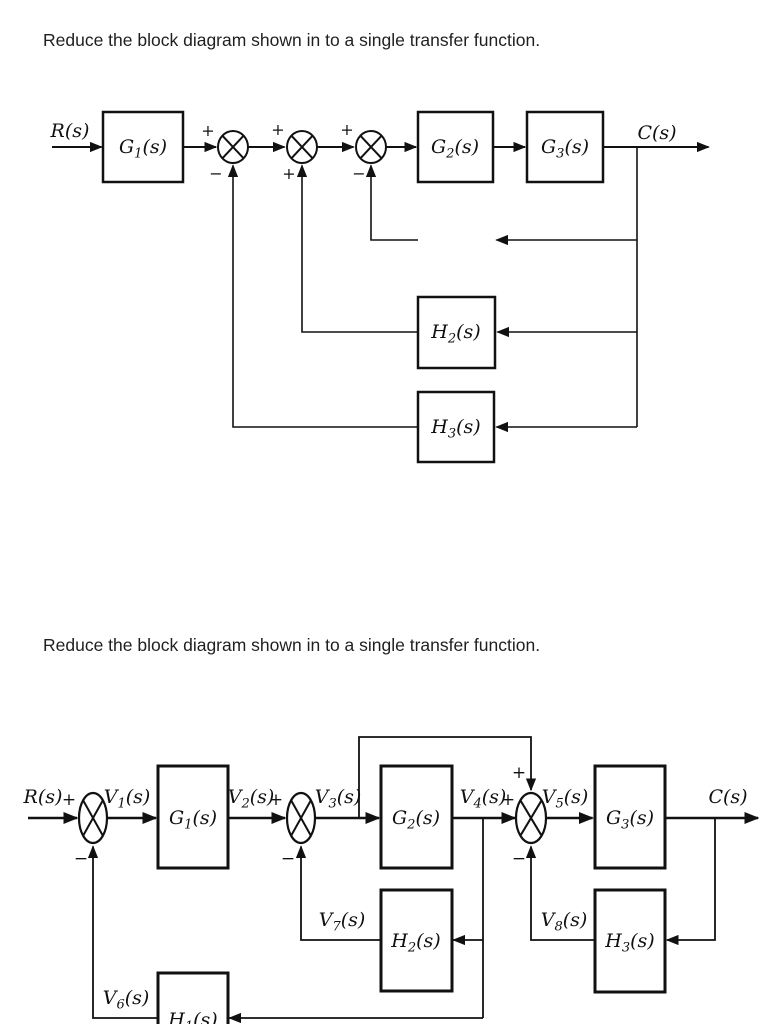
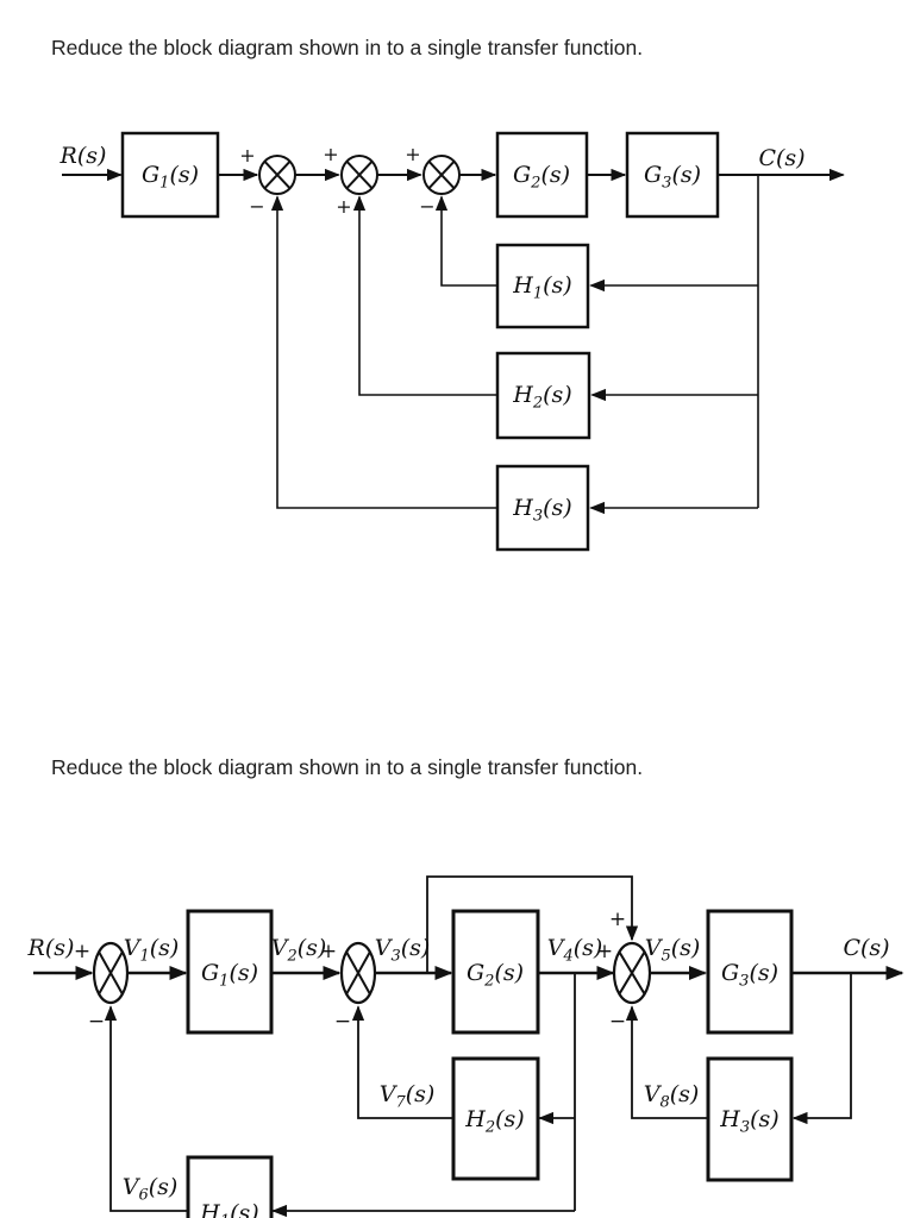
  Reduce the block diagram shown in to a single transfer function.
  Reduce the block diagram shown in to a single transfer function.
  G1(s)
  G2(s)
  G3(s)
+ H1(s)
  H2(s)
  H3(s)
  R(s)
  C(s)
  +
  −
  +
  +
  +
  −
  G1(s)
  G2(s)
  G3(s)
  H2(s)
  H3(s)
  H (s)
  R(s)
  C(s)
  V1(s)
  V2(s)
  V3(s)
  V4(s)
  V5(s)
  V6(s)
  V7(s)
  V8(s)
  +
  −
  +
  −
  +
  +
  −
